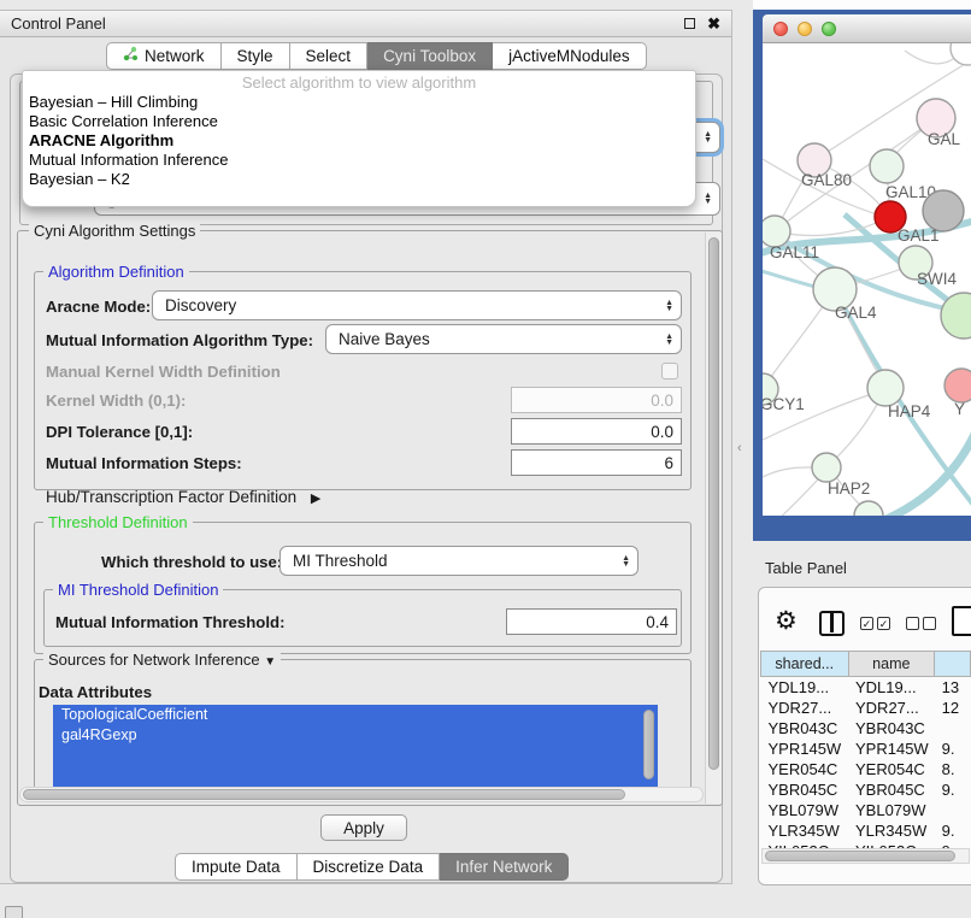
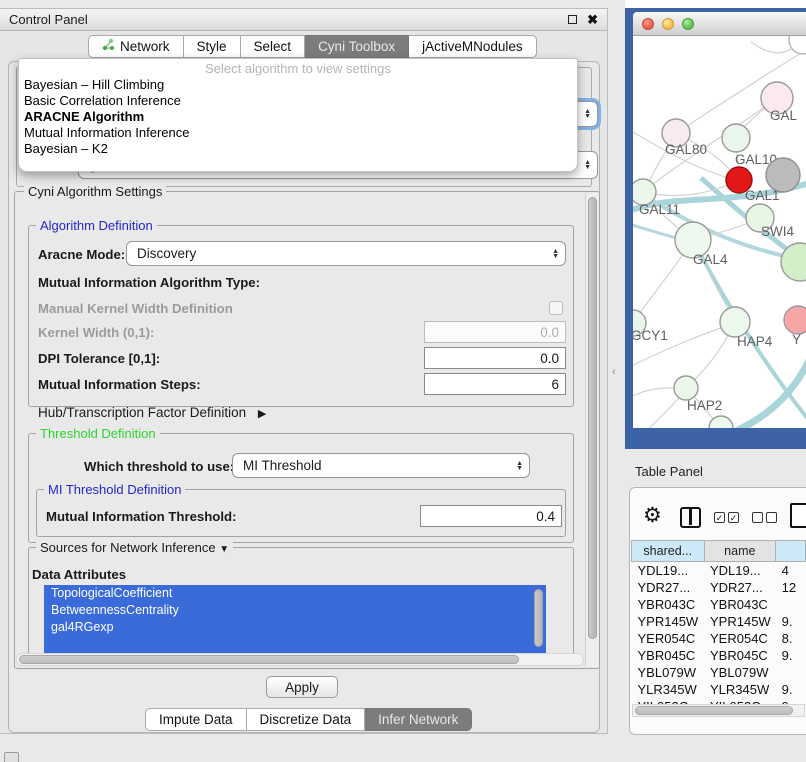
  Control Panel
  ✖
  Network
  Style
  Select
  Cyni Toolbox
  jActiveMNodules
- Select algorithm to view algorithm
+ Select algorithm to view settings
  Bayesian – Hill Climbing
  Basic Correlation Inference
  ARACNE Algorithm
  Mutual Information Inference
  Bayesian – K2
  Cyni Algorithm Settings
  Algorithm Definition
  Aracne Mode:
  Discovery
  Mutual Information Algorithm Type:
- Naive Bayes
  Manual Kernel Width Definition
  Kernel Width (0,1):
  0.0
  DPI Tolerance [0,1]:
  0.0
  Mutual Information Steps:
  6
  Hub/Transcription Factor Definition ▶
  Threshold Definition
  Which threshold to use
  MI Threshold
  MI Threshold Definition
  Mutual Information Threshold:
  0.4
  Sources for Network Inference ▼
  Data Attributes
  TopologicalCoefficient
+ BetweennessCentrality
  gal4RGexp
  Apply
  Impute Data
  Discretize Data
  Infer Network
  ‹
  GAL
  GAL80
  GAL10
  GAL1
  GAL11
  SWI4
  GAL4
  GCY1
  HAP4
  Y
  HAP2
  Table Panel
  ⚙
  ✓
  ✓
  shared...	name
- YDL19...	YDL19...	13
+ YDL19...	YDL19...	4
  YDR27...	YDR27...	12
  YBR043C	YBR043C
  YPR145W	YPR145W	9.
  YER054C	YER054C	8.
  YBR045C	YBR045C	9.
  YBL079W	YBL079W
  YLR345W	YLR345W	9.
